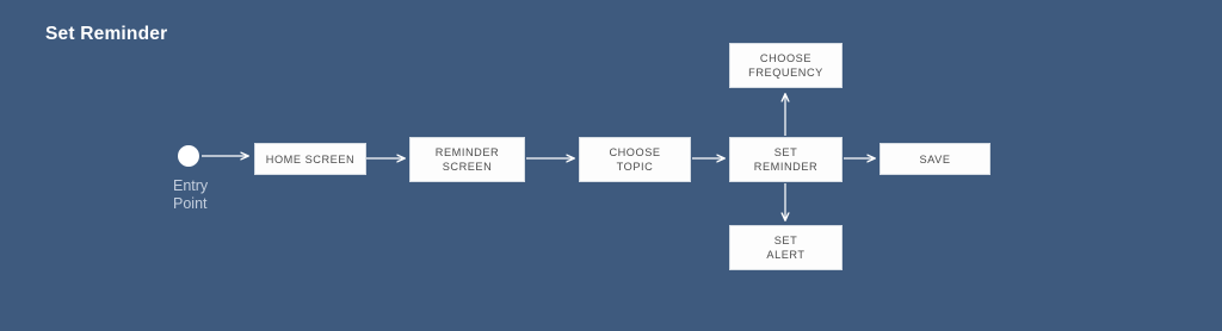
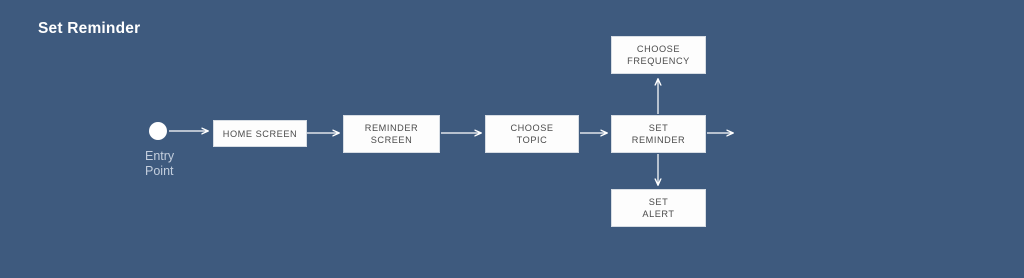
  Set Reminder
  Entry
  Point
  HOME SCREEN
  REMINDER
  SCREEN
  CHOOSE
  TOPIC
  SET
  REMINDER
  CHOOSE
  FREQUENCY
  SET
  ALERT
- SAVE
